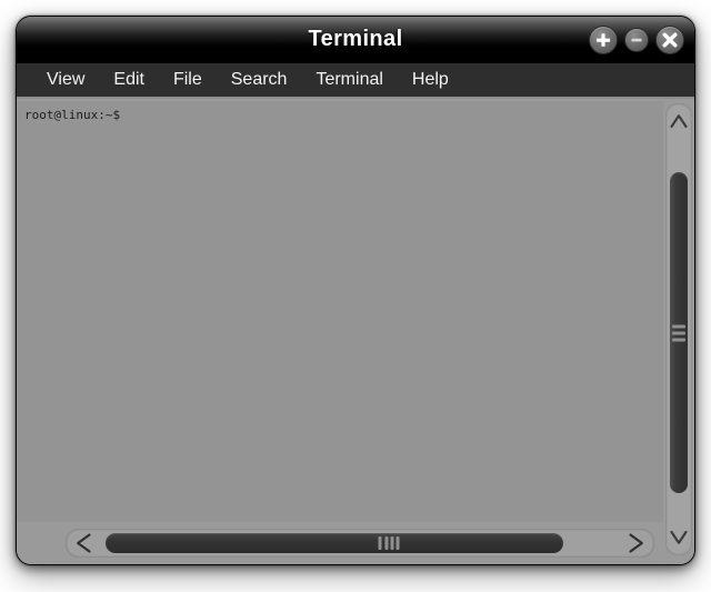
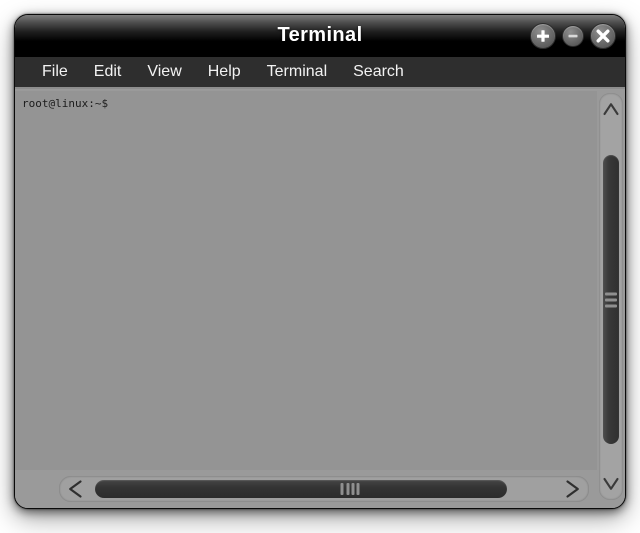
  Terminal
- View
+ File
  Edit
- File
+ View
- Search
+ Help
  Terminal
- Help
+ Search
  root@linux:~$
